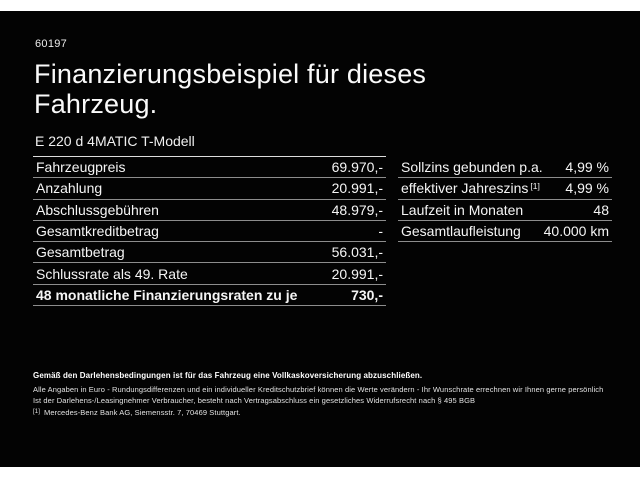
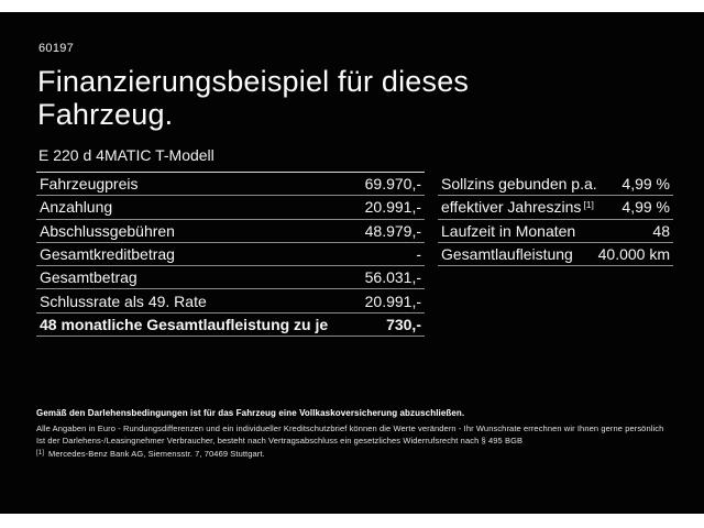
  60197
  Finanzierungsbeispiel für dieses Fahrzeug.
  E 220 d 4MATIC T-Modell
  Fahrzeugpreis
  69.970,-
  Anzahlung
  20.991,-
  Abschlussgebühren
  48.979,-
  Gesamtkreditbetrag
  -
  Gesamtbetrag
  56.031,-
  Schlussrate als 49. Rate
  20.991,-
- 48 monatliche Finanzierungsraten zu je
+ 48 monatliche Gesamtlaufleistung zu je
  730,-
  Sollzins gebunden p.a.
  4,99 %
  effektiver Jahreszins [1]
  4,99 %
  Laufzeit in Monaten
  48
  Gesamtlaufleistung
  40.000 km
  Gemäß den Darlehensbedingungen ist für das Fahrzeug eine Vollkaskoversicherung abzuschließen.
  Alle Angaben in Euro - Rundungsdifferenzen und ein individueller Kreditschutzbrief können die Werte verändern - Ihr Wunschrate errechnen wir Ihnen gerne persönlich
  Ist der Darlehens-/Leasingnehmer Verbraucher, besteht nach Vertragsabschluss ein gesetzliches Widerrufsrecht nach § 495 BGB
  Mercedes-Benz Bank AG, Siemensstr. 7, 70469 Stuttgart.
